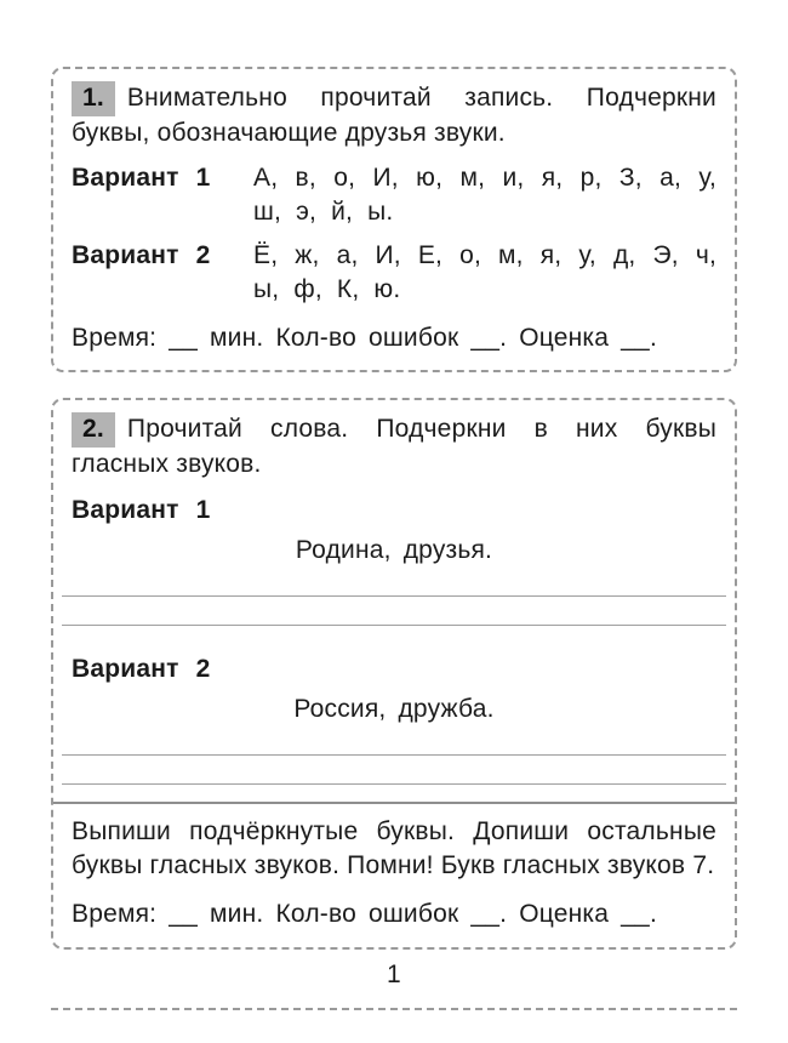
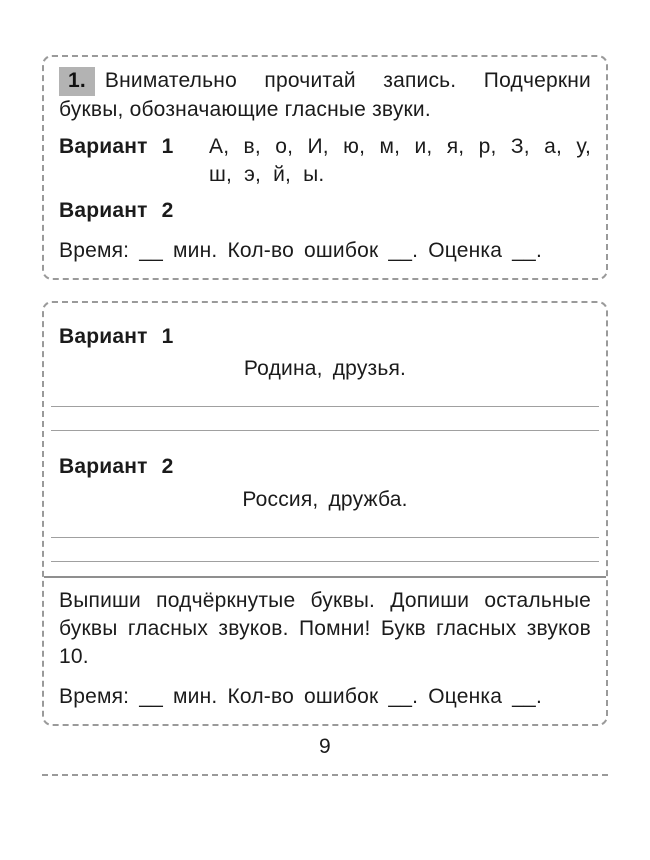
- 1. Внимательно прочитай запись. Подчер­кни буквы, обозначающие друзья звуки.
+ 1. Внимательно прочитай запись. Подчер­кни буквы, обозначающие гласные звуки.
  Вариант 1
  А, в, о, И, ю, м, и, я, р, З, а, у, ш, э, й, ы.
  Вариант 2
- Ё, ж, а, И, Е, о, м, я, у, д, Э, ч, ы, ф, К, ю.
  Время: __ мин. Кол-во ошибок __. Оценка __.
- 2. Прочитай слова. Подчеркни в них буквы гласных звуков.
  Вариант 1
  Родина, друзья.
  Вариант 2
  Россия, дружба.
- Выпиши подчёркнутые буквы. Допиши осталь­ные буквы гласных звуков. Помни! Букв глас­ных звуков 7.
+ Выпиши подчёркнутые буквы. Допиши осталь­ные буквы гласных звуков. Помни! Букв глас­ных звуков 10.
  Время: __ мин. Кол-во ошибок __. Оценка __.
- 1
+ 9
